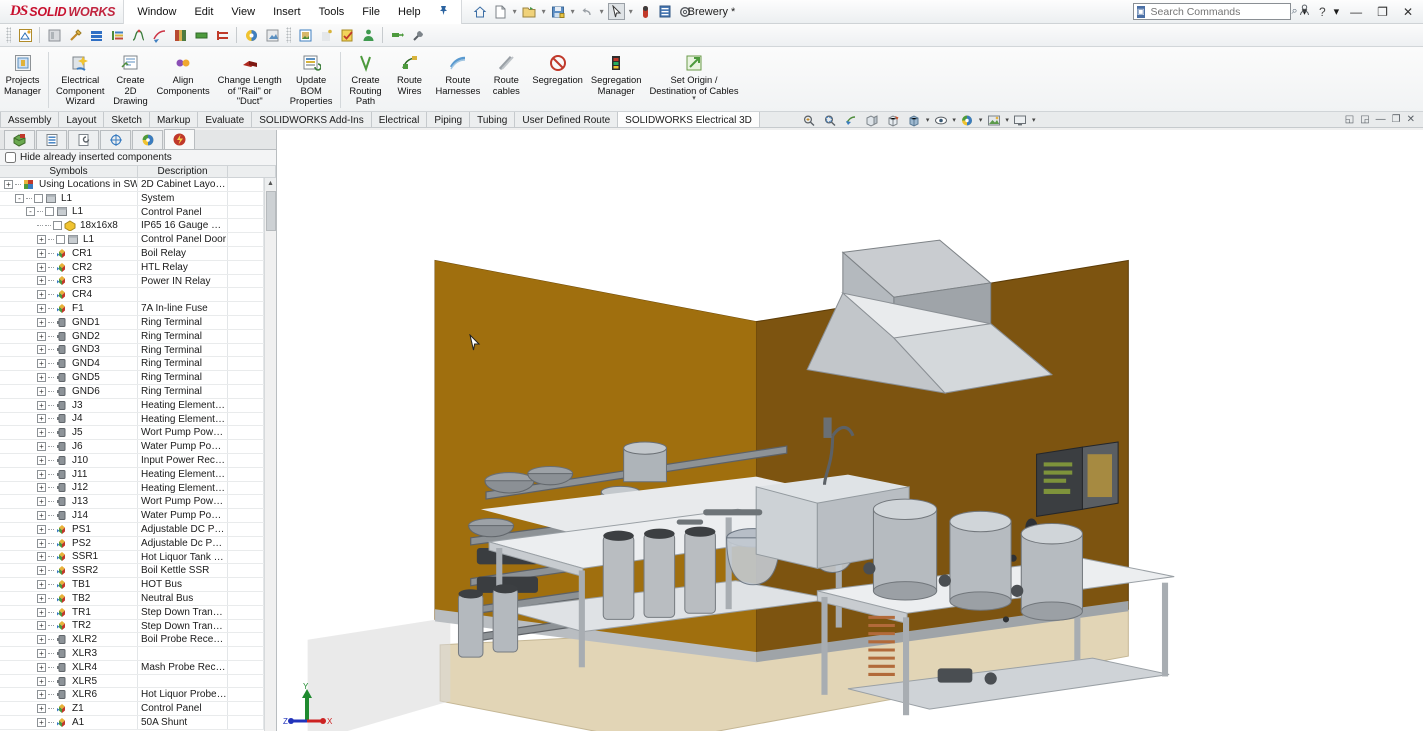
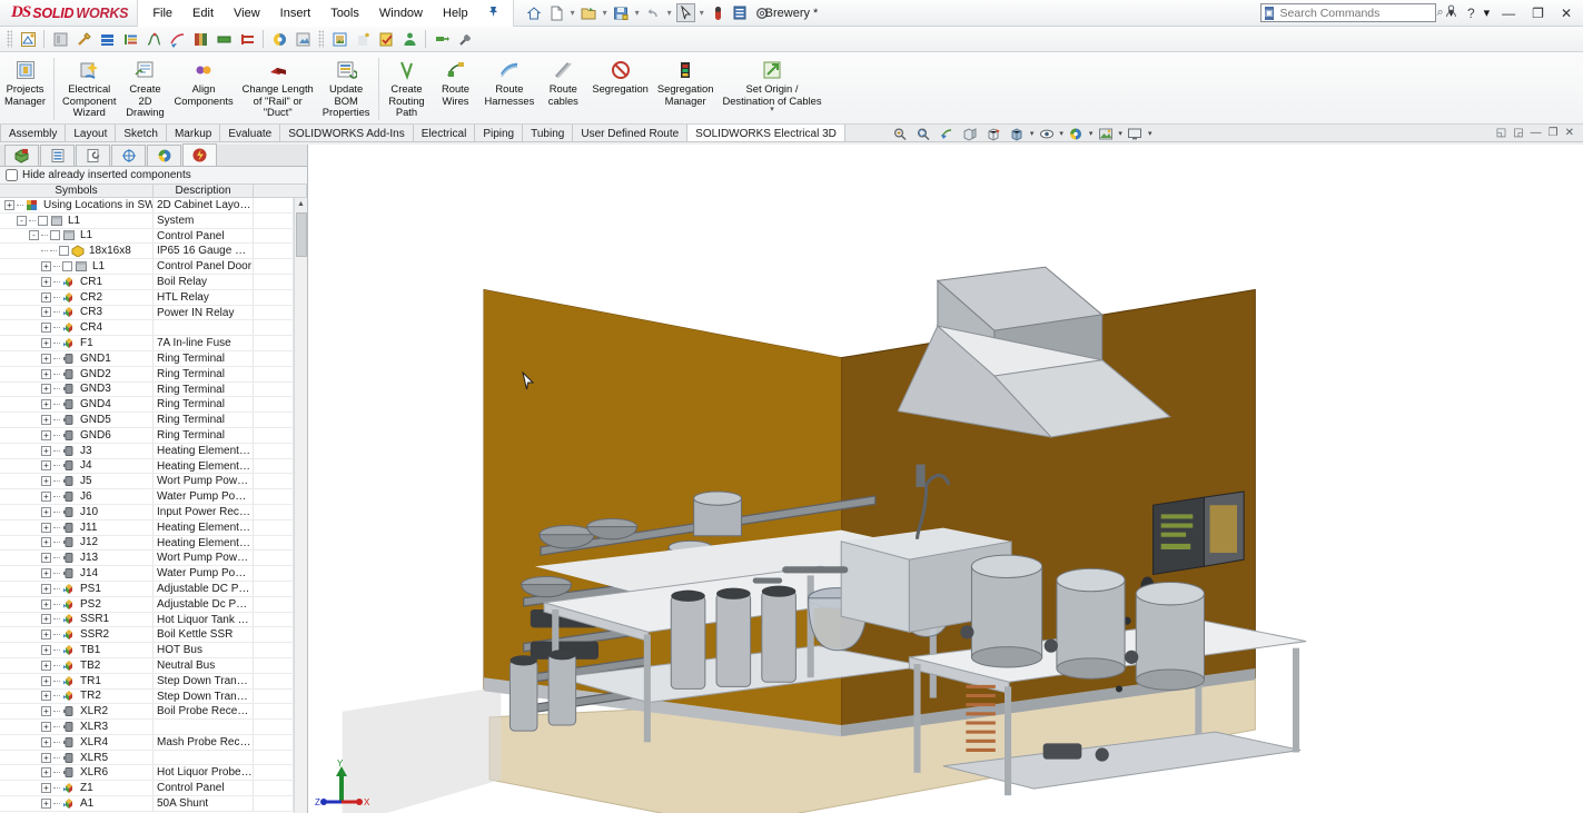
  DS
  SOLID
  WORKS
- Window
+ File
  Edit
  View
  Insert
  Tools
- File
+ Window
  Help
  ▾
  ▾
  ▾
  ▾
  ▾
  Brewery *
  ▣
  Search Commands
  ⌕
  ▾
  ?
  ▾
  —
  ❐
  ✕
  Projects
  Manager
  Electrical
  Component
  Wizard
  Create
  2D
  Drawing
  Align
  Components
  Change Length
  of "Rail" or
  "Duct"
  Update
  BOM
  Properties
  Create
  Routing
  Path
  Route
  Wires
  Route
  Harnesses
  Route
  cables
  Segregation
  Segregation
  Manager
  Set Origin /
  Destination of Cables
  Assembly
  Layout
  Sketch
  Markup
  Evaluate
  SOLIDWORKS Add-Ins
  Electrical
  Piping
  Tubing
  User Defined Route
  SOLIDWORKS Electrical 3D
  ◱
  ◲
  —
  ❐
  ✕
  Hide already inserted components
  Symbols
  Description
  +
  Using Locations in SW
  2D Cabinet Layouts
  -
  L1
  System
  -
  L1
  Control Panel
  18x16x8
  IP65 16 Gauge Wal
  +
  L1
  Control Panel Door
  +
  CR1
  Boil Relay
  +
  CR2
  HTL Relay
  +
  CR3
  Power IN Relay
  +
  CR4
  +
  F1
  7A In-line Fuse
  +
  GND1
  Ring Terminal
  +
  GND2
  Ring Terminal
  +
  GND3
  Ring Terminal
  +
  GND4
  Ring Terminal
  +
  GND5
  Ring Terminal
  +
  GND6
  Ring Terminal
  +
  J3
  Heating Element - B
  +
  J4
  Heating Element - ..
  +
  J5
  Wort Pump Power P
  +
  J6
  Water Pump Power
  +
  J10
  Input Power Recept
  +
  J11
  Heating Element - B
  +
  J12
  Heating Element - ..
  +
  J13
  Wort Pump Power
  +
  J14
  Water Pump Power
  +
  PS1
  Adjustable DC Pow
  +
  PS2
  Adjustable Dc Powe
  +
  SSR1
  Hot Liquor Tank SS
  +
  SSR2
  Boil Kettle SSR
  +
  TB1
  HOT Bus
  +
  TB2
  Neutral Bus
  +
  TR1
  Step Down Transfor
  +
  TR2
  Step Down Transfor
  +
  XLR2
  Boil Probe Recepta
  +
  XLR3
  +
  XLR4
  Mash Probe Recept
  +
  XLR5
  +
  XLR6
  Hot Liquor Probe R
  +
  Z1
  Control Panel
  +
  A1
  50A Shunt
  Y
  X
  Z
